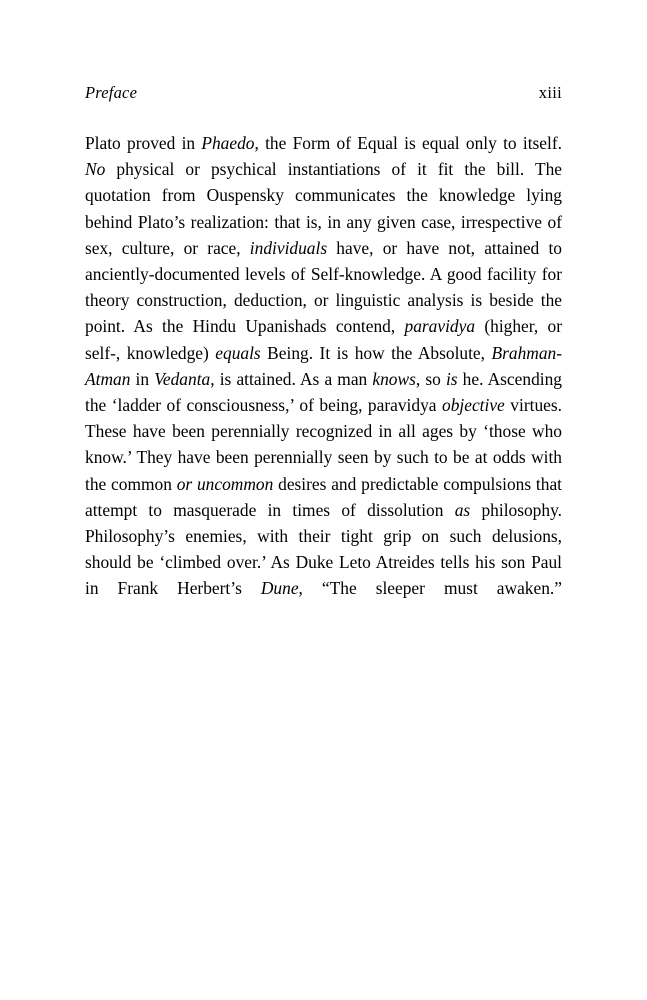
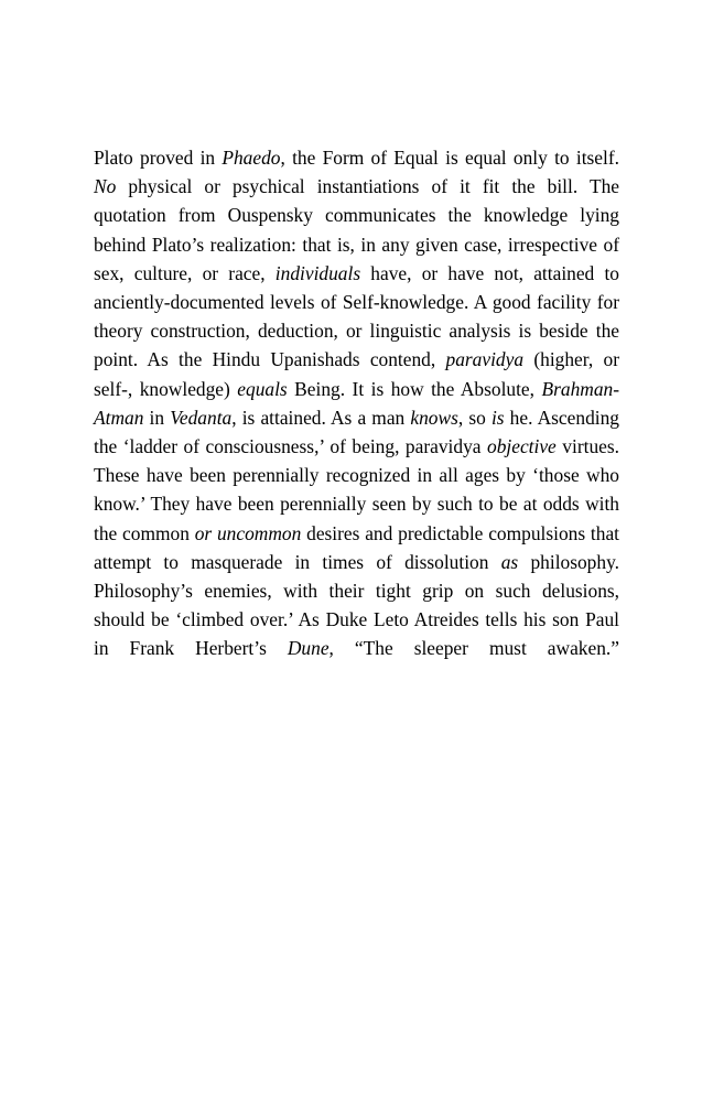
- Preface
- xiii
  Plato proved in Phaedo, the Form of Equal is equal only to itself. No physical or psychical instantiations of it fit the bill. The quotation from Ouspensky communicates the knowledge lying behind Plato’s realization: that is, in any given case, irrespective of sex, culture, or race, individuals have, or have not, attained to anciently-documented levels of Self-knowledge. A good facility for theory construction, deduction, or linguistic analysis is beside the point. As the Hindu Upanishads contend, paravidya (higher, or self-, knowledge) equals Being. It is how the Absolute, Brahman-Atman in Vedanta, is attained. As a man knows, so is he. Ascending the ‘ladder of consciousness,’ of being, paravidya objective virtues. These have been perennially recognized in all ages by ‘those who know.’ They have been perennially seen by such to be at odds with the common or uncommon desires and predictable compulsions that attempt to masquerade in times of dissolution as philosophy. Philosophy’s enemies, with their tight grip on such delusions, should be ‘climbed over.’ As Duke Leto Atreides tells his son Paul in Frank Herbert’s Dune, “The sleeper must awaken.”
